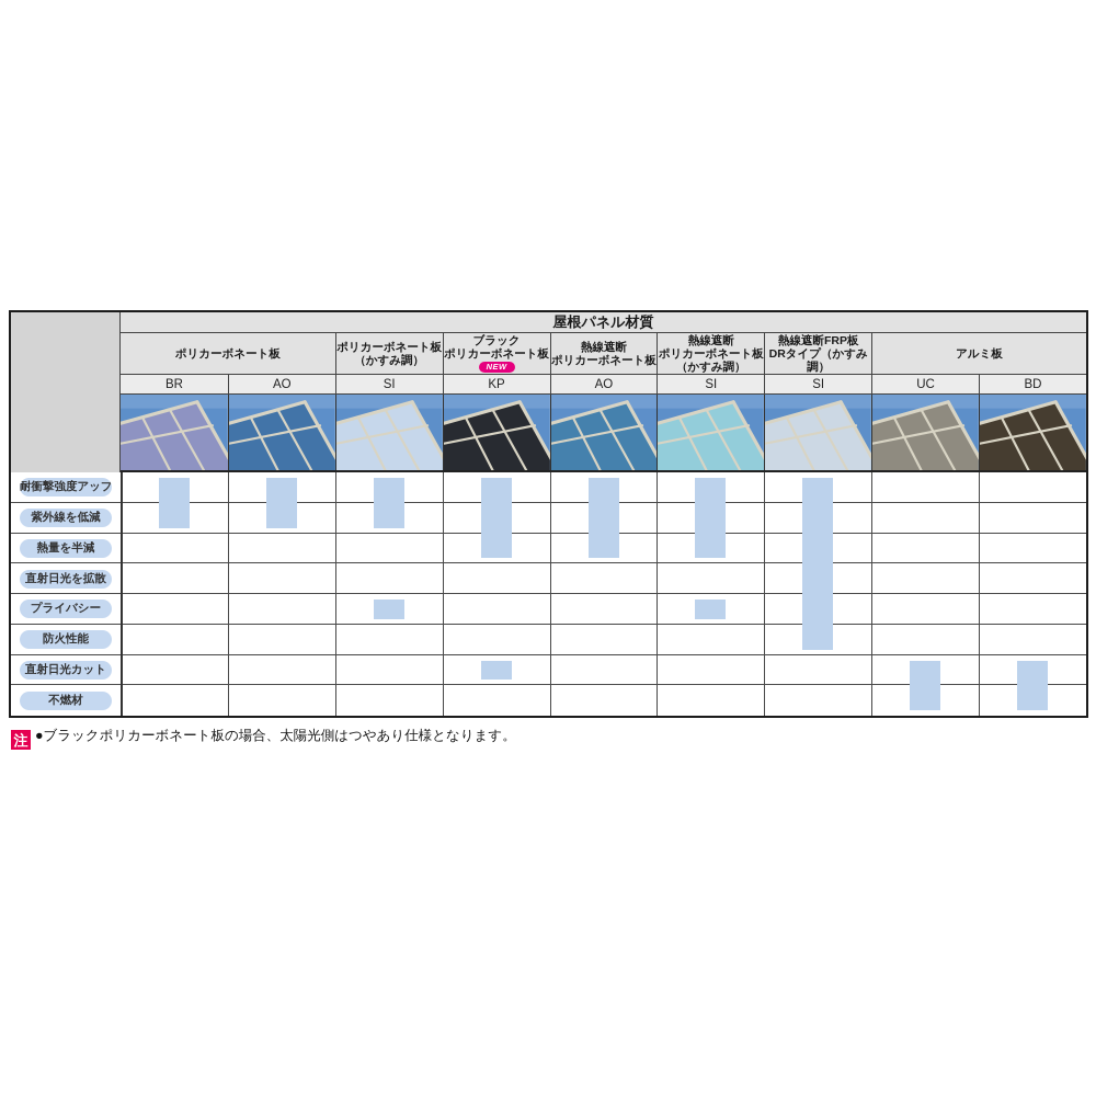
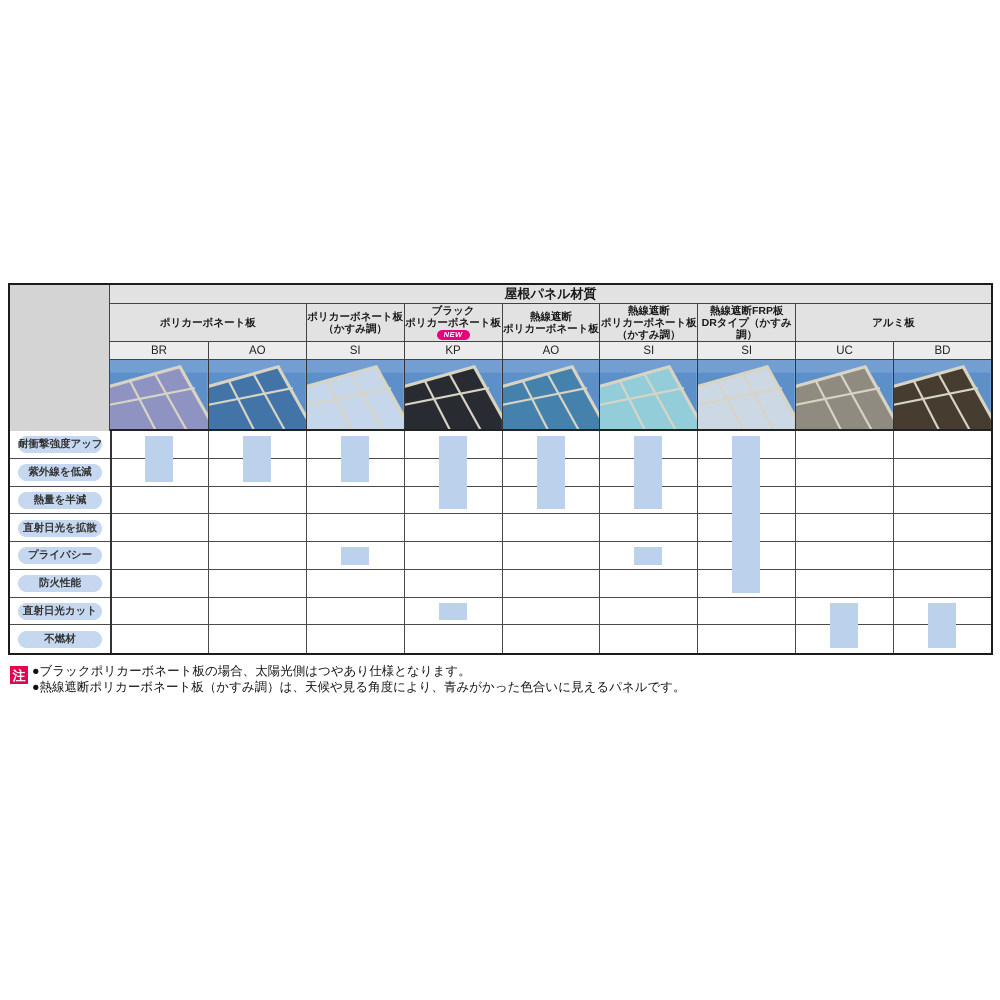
  屋根パネル材質
  ポリカーボネート板
  ポリカーボネート板
  （かすみ調）
  ブラック
  ポリカーボネート板
  NEW
  熱線遮断
  ポリカーボネート板
  熱線遮断
  ポリカーボネート板
  （かすみ調）
  熱線遮断FRP板
  DRタイプ（かすみ調）
  アルミ板
  BR
  AO
  SI
  KP
  AO
  SI
  SI
  UC
  BD
  耐衝撃強度アップ
  紫外線を低減
  熱量を半減
  直射日光を拡散
  プライバシー
  防火性能
  直射日光カット
  不燃材
  注
  ●ブラックポリカーボネート板の場合、太陽光側はつやあり仕様となります。
+ ●熱線遮断ポリカーボネート板（かすみ調）は、天候や見る角度により、青みがかった色合いに見えるパネルです。
